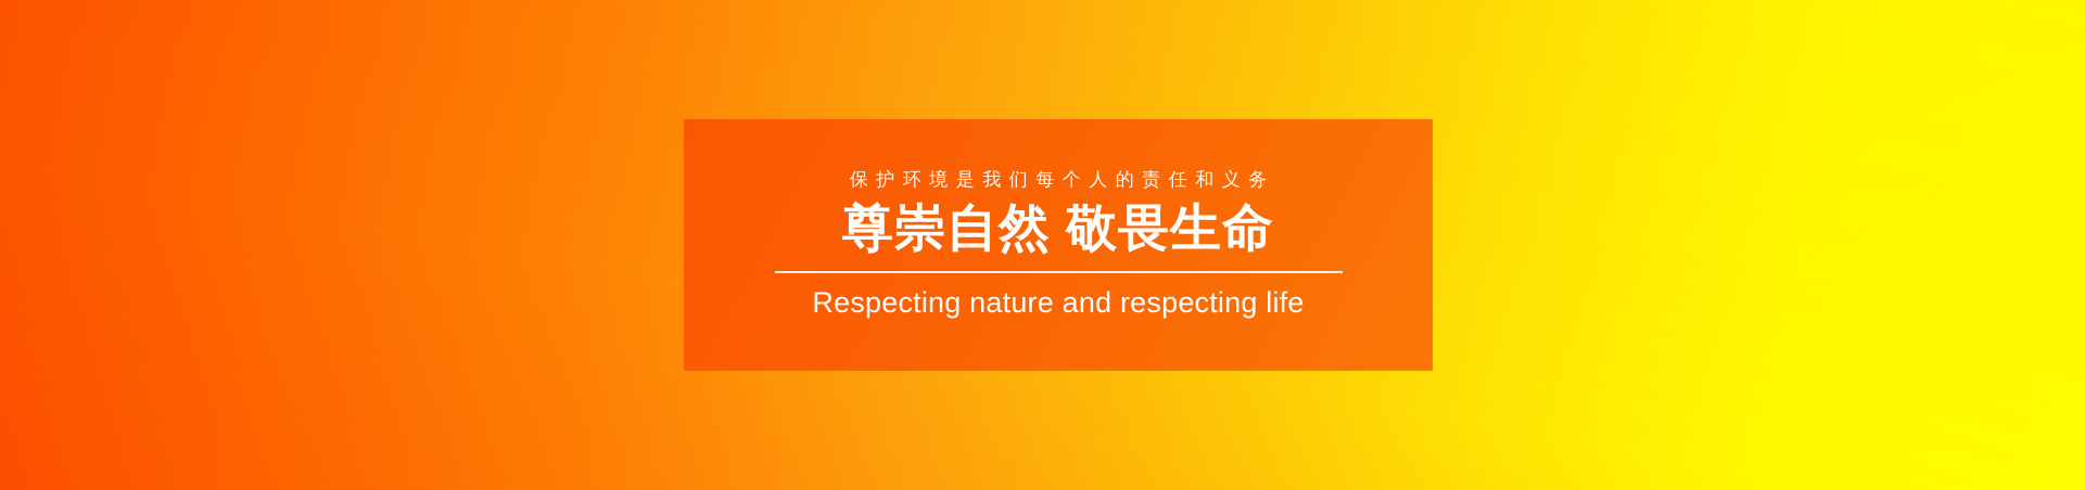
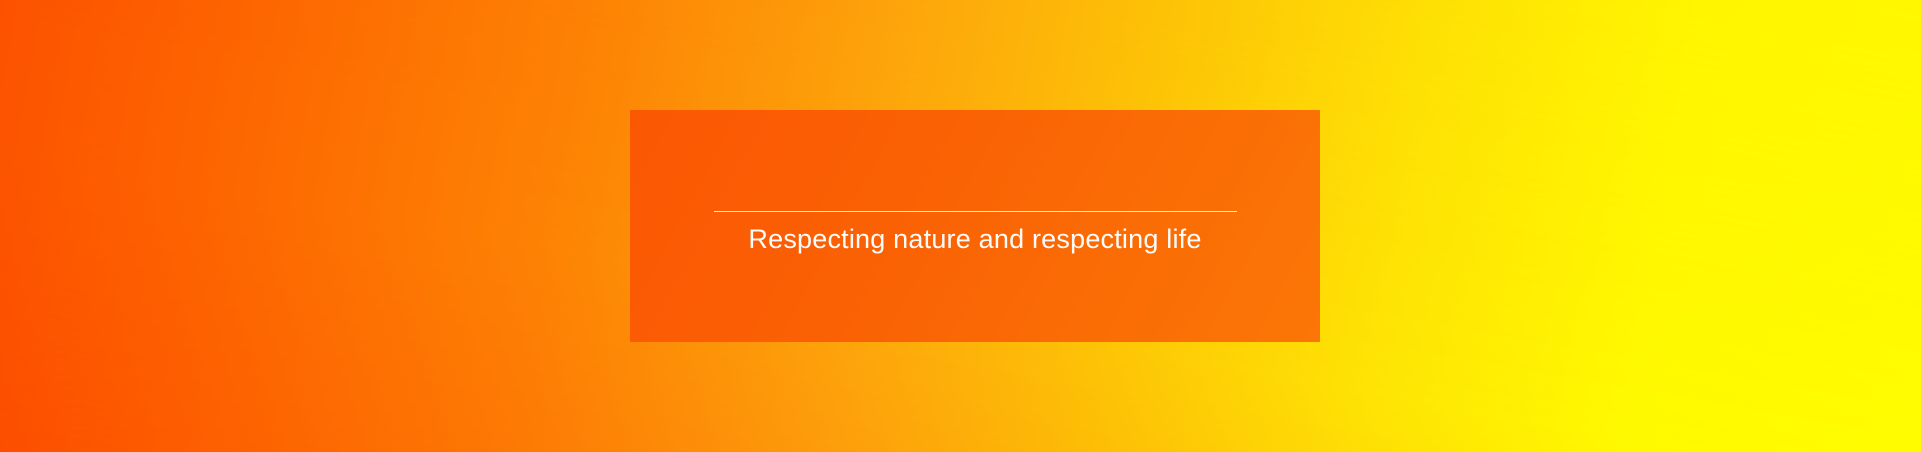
- 保护环境是我们每个人的责任和义务
- 尊崇自然 敬畏生命
  Respecting nature and respecting life
